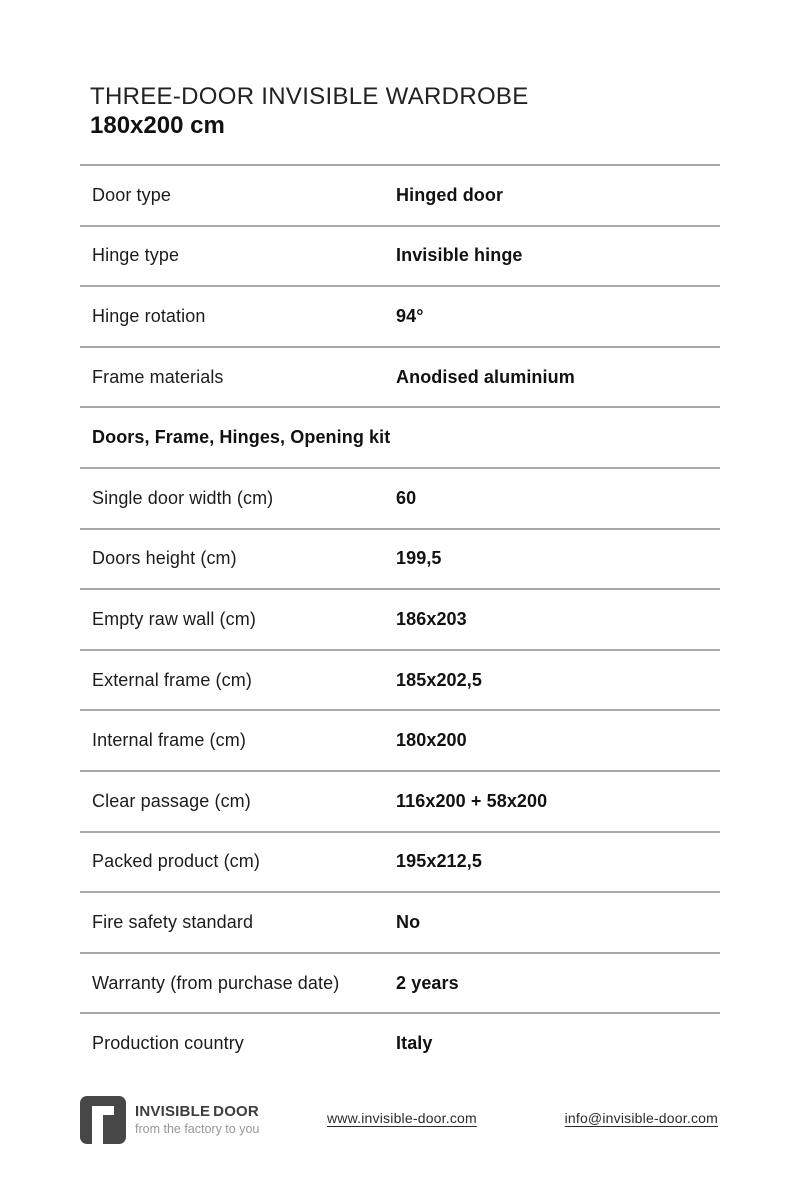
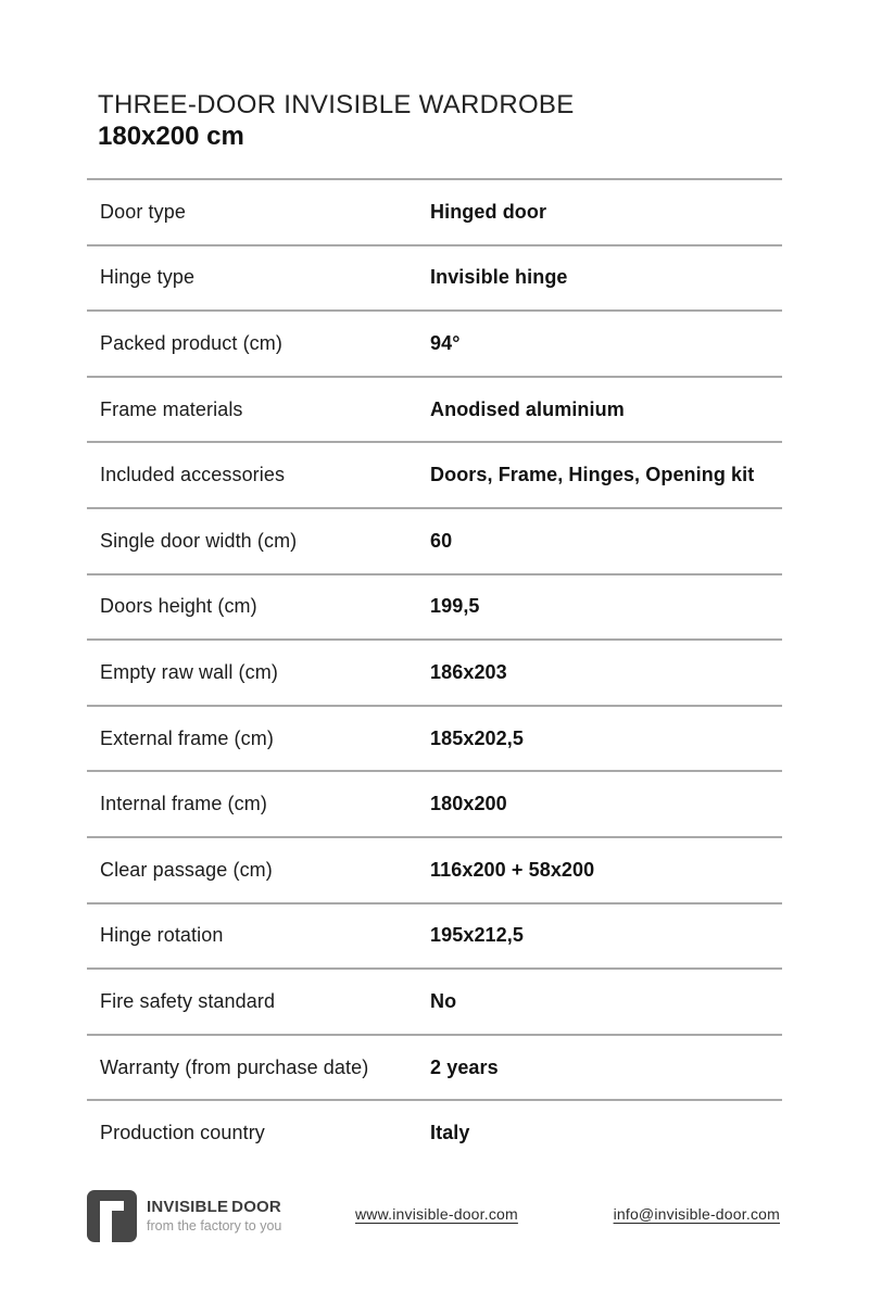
  THREE-DOOR INVISIBLE WARDROBE
  180x200 cm
  Door type
  Hinged door
  Hinge type
  Invisible hinge
- Hinge rotation
+ Packed product (cm)
  94°
  Frame materials
  Anodised aluminium
+ Included accessories
  Doors, Frame, Hinges, Opening kit
  Single door width (cm)
  60
  Doors height (cm)
  199,5
  Empty raw wall (cm)
  186x203
  External frame (cm)
  185x202,5
  Internal frame (cm)
  180x200
  Clear passage (cm)
  116x200 + 58x200
- Packed product (cm)
+ Hinge rotation
  195x212,5
  Fire safety standard
  No
  Warranty (from purchase date)
  2 years
  Production country
  Italy
  INVISIBLE
  DOOR
  from the factory to you
  www.invisible-door.com
  info@invisible-door.com
